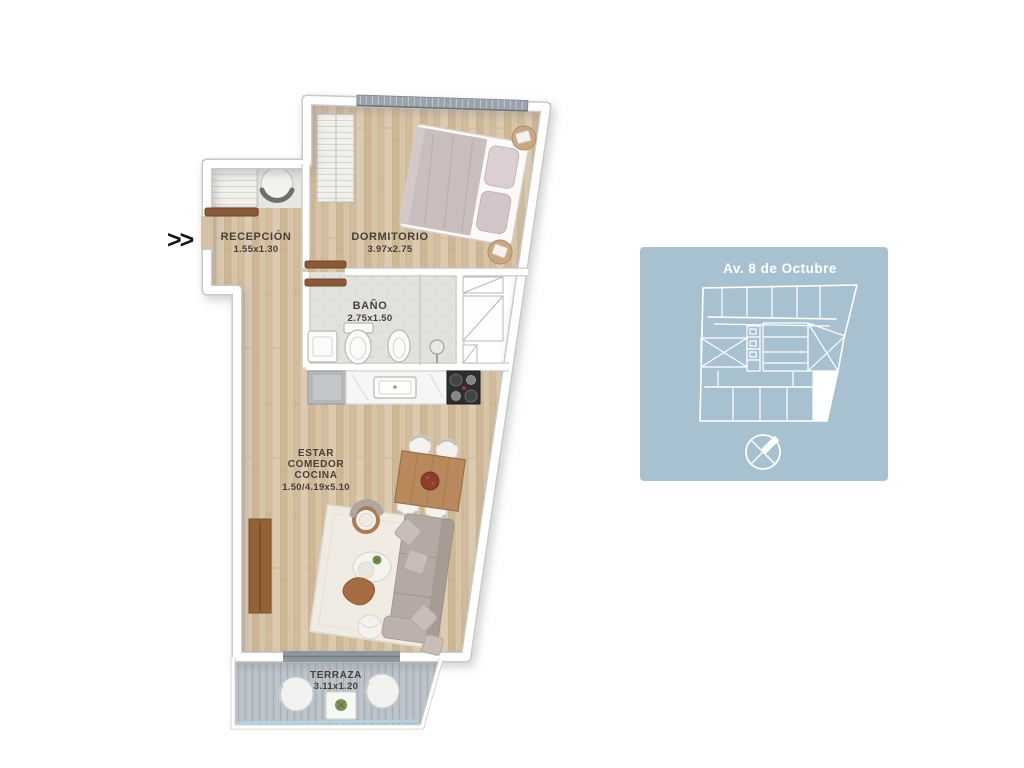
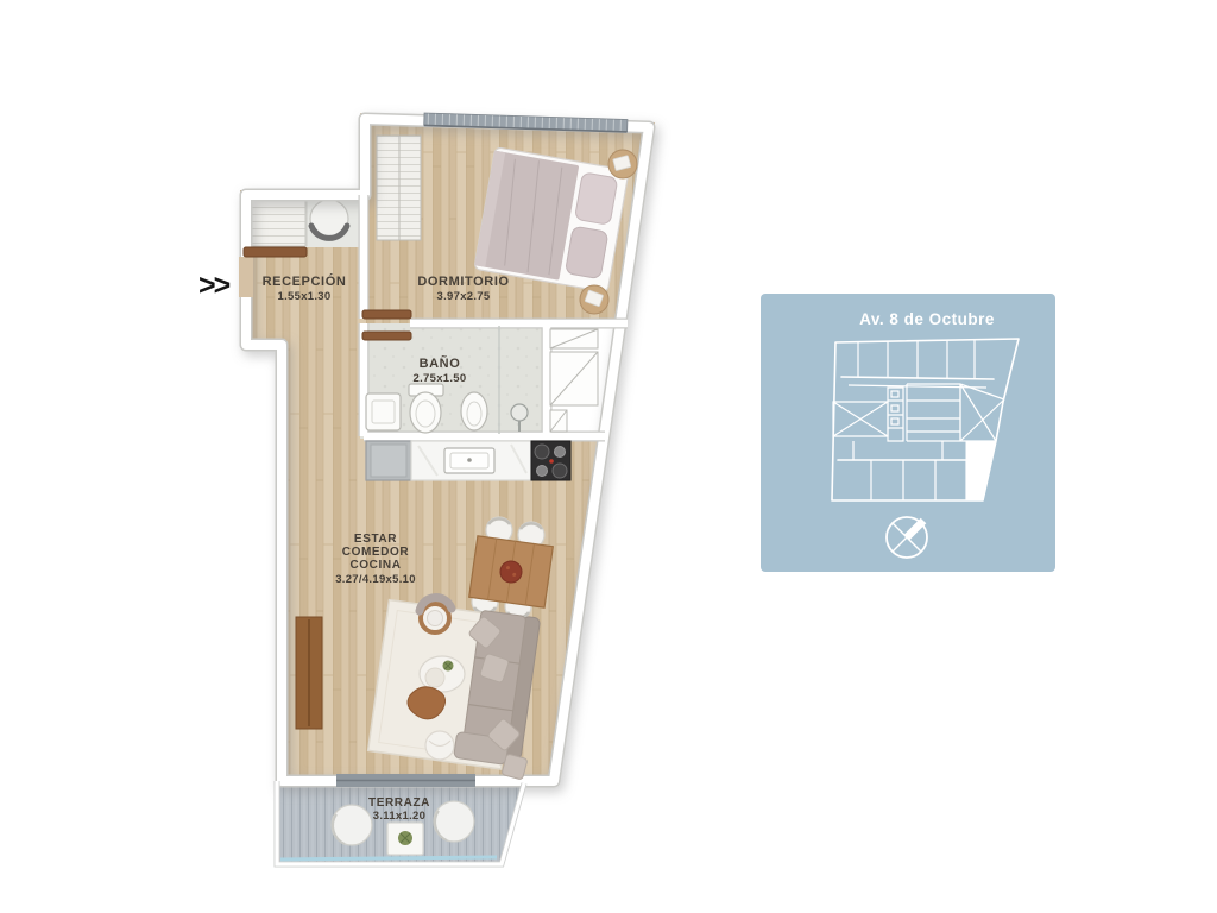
  RECEPCIÓN
  1.55x1.30
  DORMITORIO
  3.97x2.75
  BAÑO
  2.75x1.50
  ESTAR
  COMEDOR
  COCINA
- 1.50/4.19x5.10
+ 3.27/4.19x5.10
  TERRAZA
  3.11x1.20
  >>
  Av. 8 de Octubre
